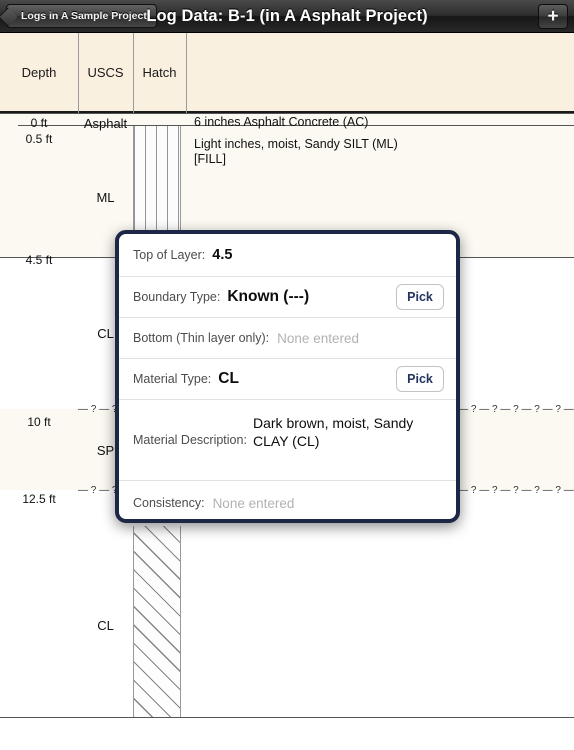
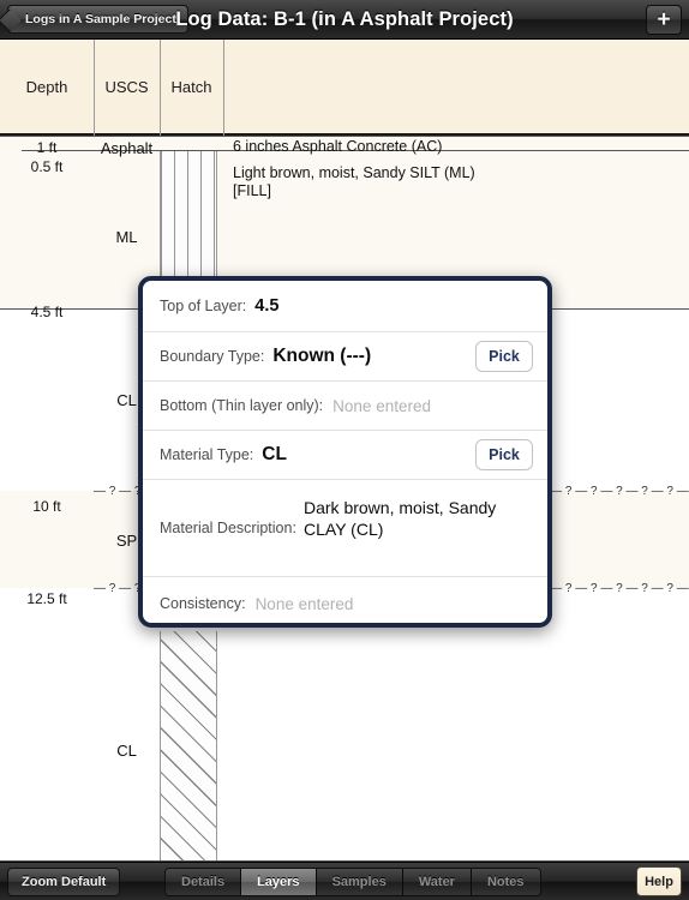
  Logs in A Sample Project
  Log Data: B-1 (in A Asphalt Project)
  +
  Depth
  USCS
  Hatch
- 0 ft
+ 1 ft
  0.5 ft
  4.5 ft
  10 ft
  12.5 ft
  Asphalt
  ML
  CL
  SP
  CL
  6 inches Asphalt Concrete (AC)
- Light inches, moist, Sandy SILT (ML)
+ Light brown, moist, Sandy SILT (ML)
  [FILL]
  Top of Layer:
  4.5
  Boundary Type:
  Known (---)
  Pick
  Bottom (Thin layer only):
  None entered
  Material Type:
  CL
  Pick
  Material Description:
  Dark brown, moist, Sandy CLAY (CL)
  Consistency:
  None entered
+ Zoom Default
+ Details
+ Layers
+ Samples
+ Water
+ Notes
+ Help
